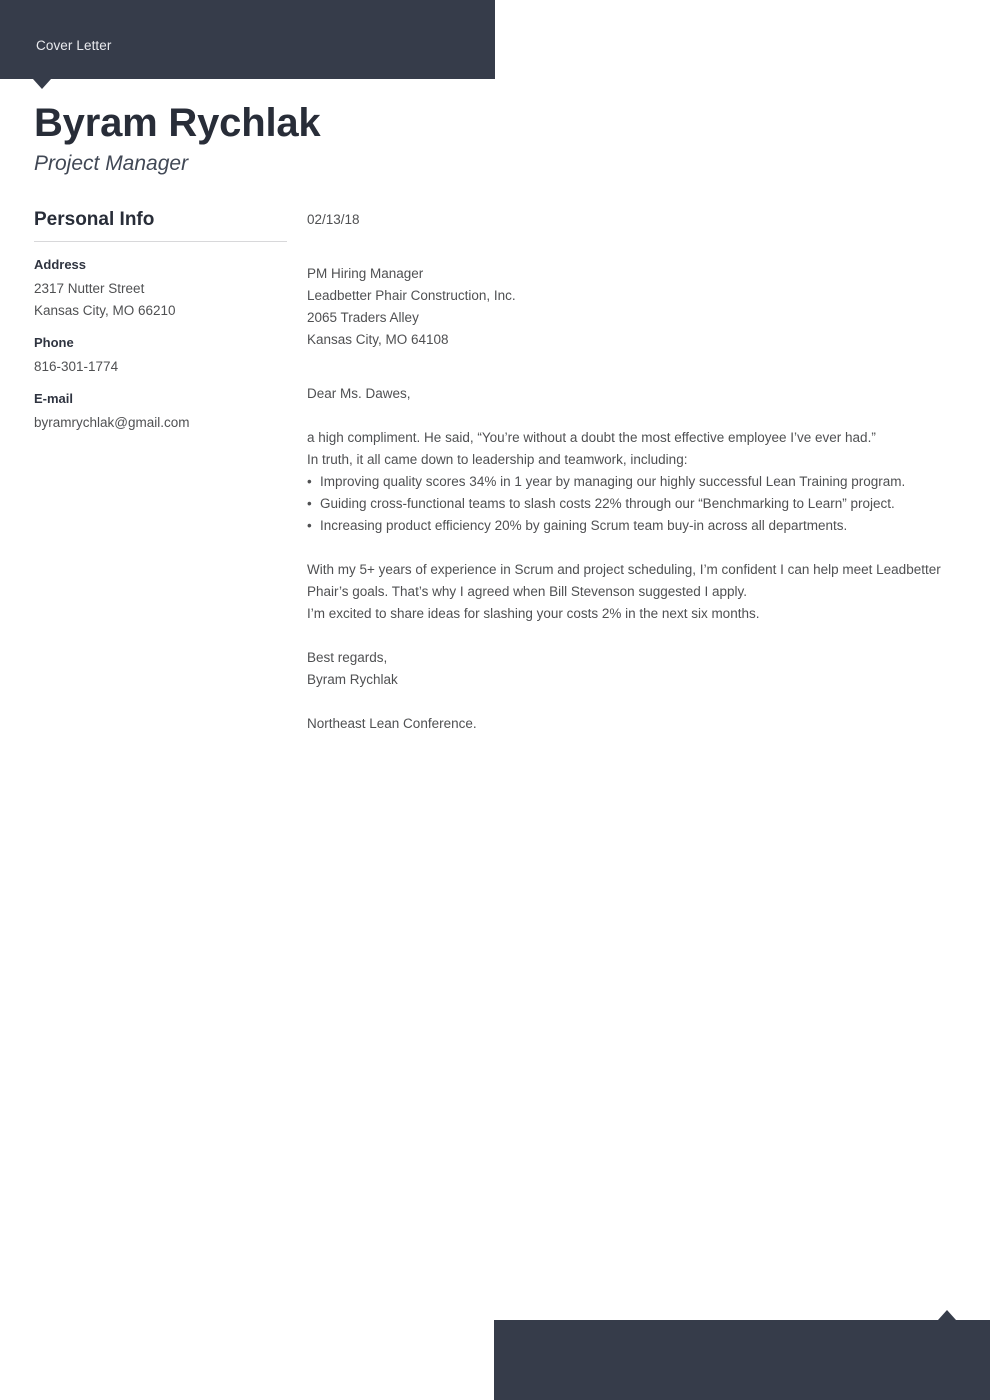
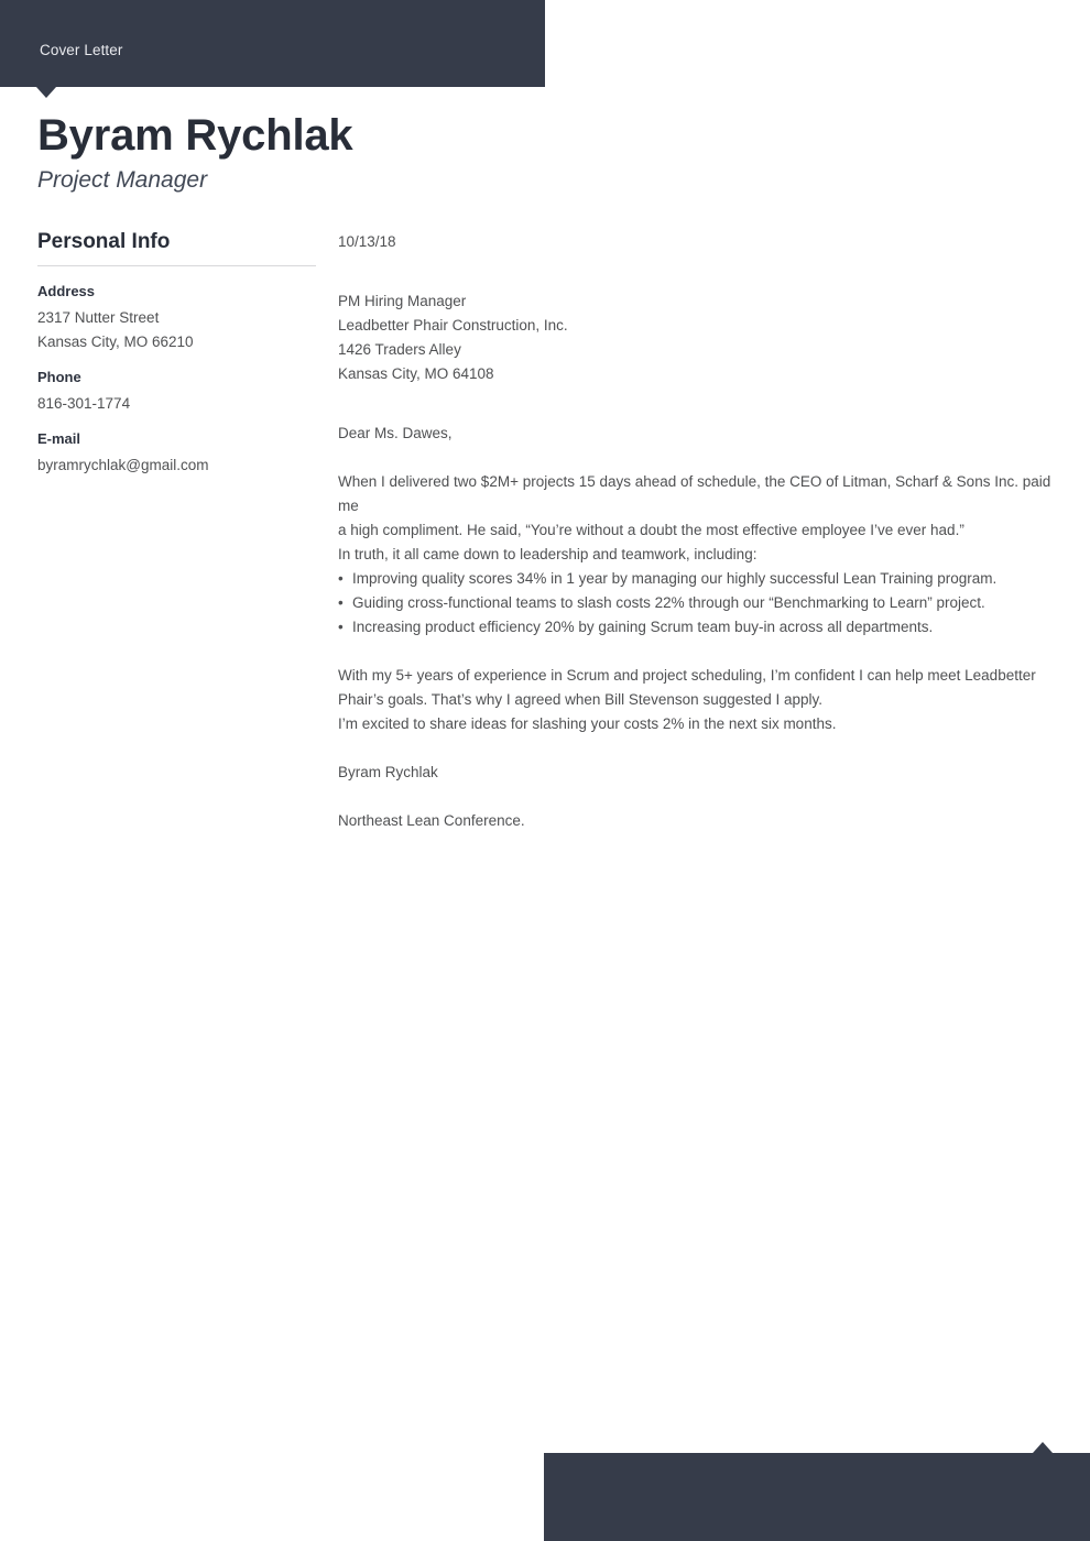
  Cover Letter
  Byram Rychlak
  Project Manager
  Personal Info
  Address
  2317 Nutter Street
  Kansas City, MO 66210
  Phone
  816-301-1774
  E-mail
  byramrychlak@gmail.com
- 02/13/18
+ 10/13/18
  PM Hiring Manager
  Leadbetter Phair Construction, Inc.
- 2065 Traders Alley
+ 1426 Traders Alley
  Kansas City, MO 64108
  Dear Ms. Dawes,
+ When I delivered two $2M+ projects 15 days ahead of schedule, the CEO of Litman, Scharf & Sons Inc. paid me
  a high compliment. He said, “You’re without a doubt the most effective employee I’ve ever had.”
  In truth, it all came down to leadership and teamwork, including:
  Improving quality scores 34% in 1 year by managing our highly successful Lean Training program.
  Guiding cross-functional teams to slash costs 22% through our “Benchmarking to Learn” project.
  Increasing product efficiency 20% by gaining Scrum team buy-in across all departments.
  With my 5+ years of experience in Scrum and project scheduling, I’m confident I can help meet Leadbetter
  Phair’s goals. That’s why I agreed when Bill Stevenson suggested I apply.
  I’m excited to share ideas for slashing your costs 2% in the next six months.
- Best regards,
  Byram Rychlak
  Northeast Lean Conference.
